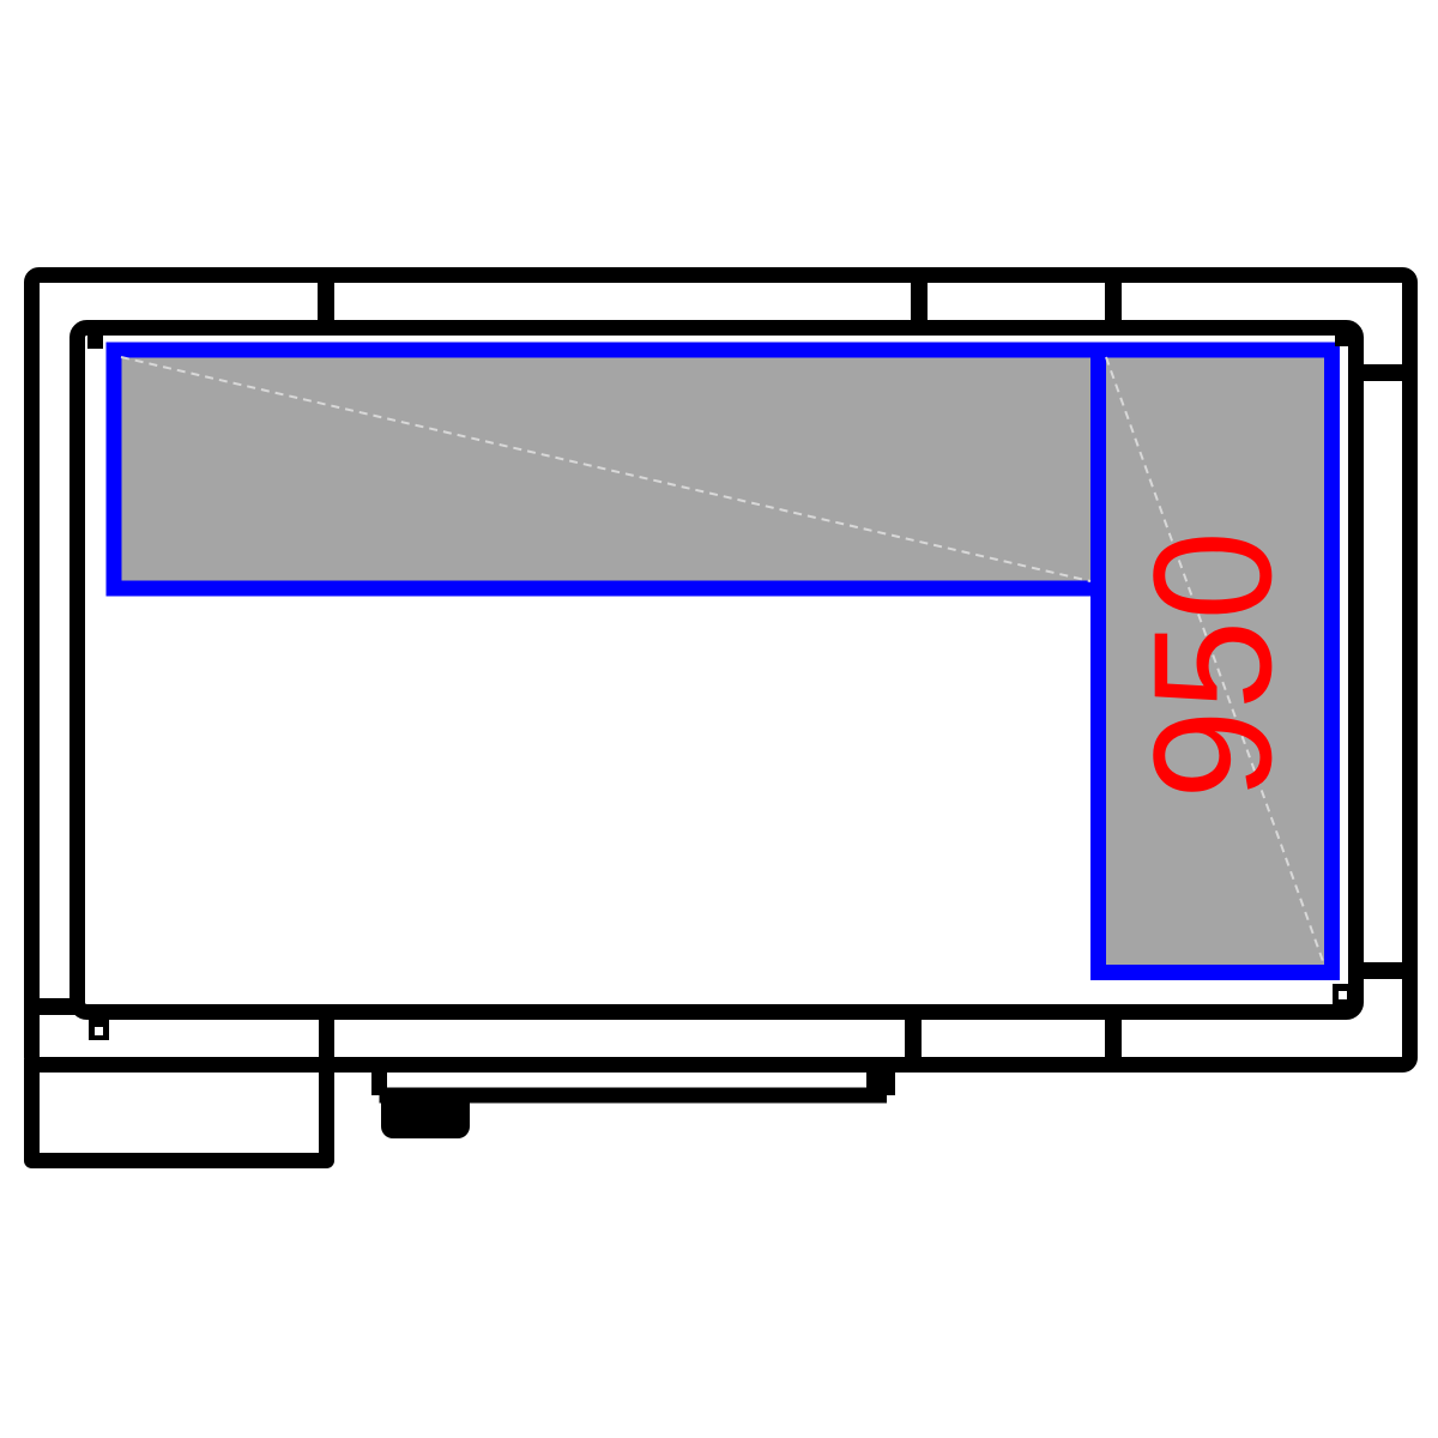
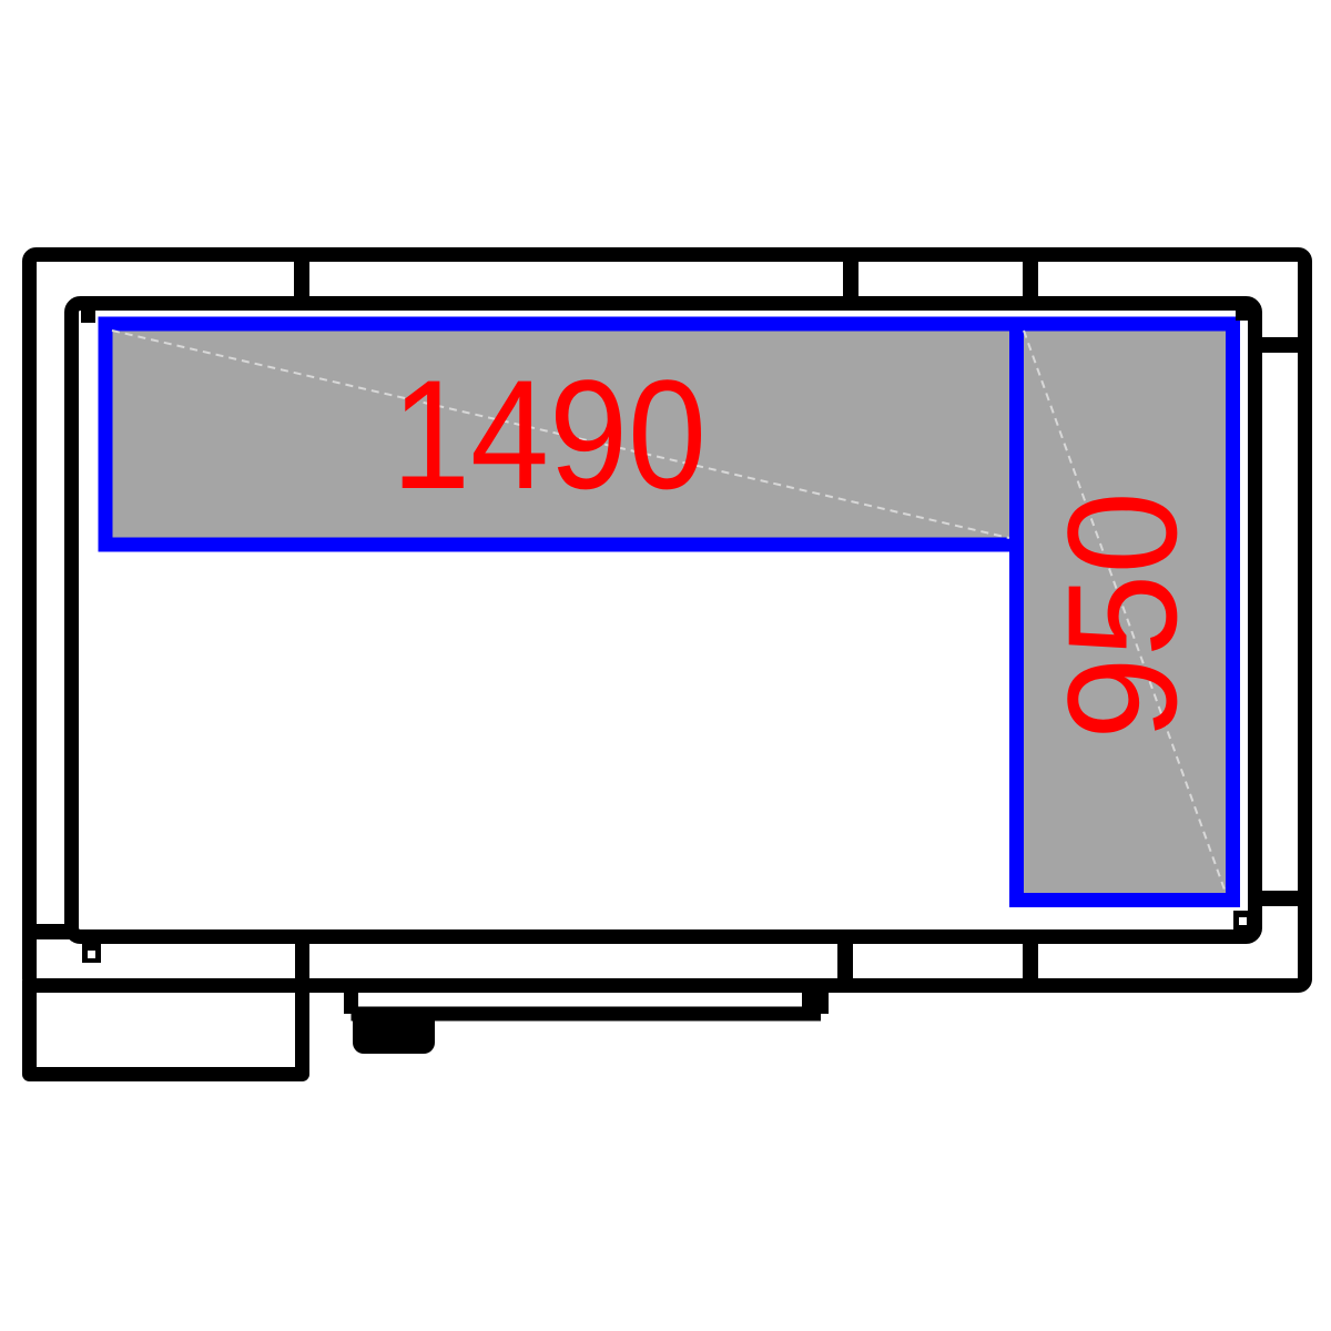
+ 1490
